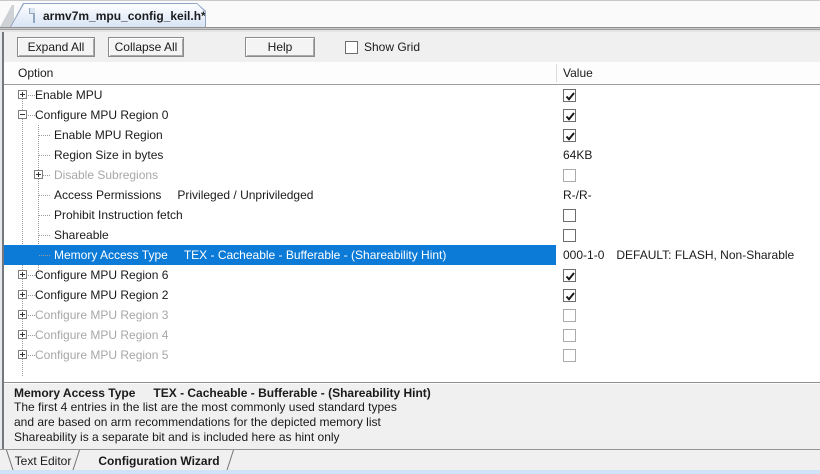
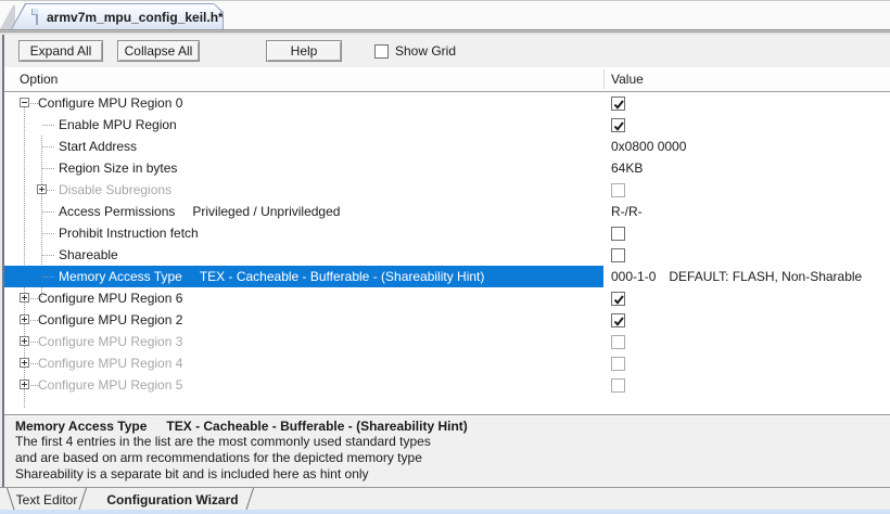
  armv7m_mpu_config_keil.h*
  Expand All
  Collapse All
  Help
  Show Grid
  Option
  Value
- Enable MPU
  Configure MPU Region 0
  Enable MPU Region
+ Start Address
+ 0x0800 0000
  Region Size in bytes
  64KB
  Disable Subregions
  Access Permissions
  Privileged / Unpriviledged
  R-/R-
  Prohibit Instruction fetch
  Shareable
  Memory Access Type
  TEX - Cacheable - Bufferable - (Shareability Hint)
  000-1-0
  DEFAULT: FLASH, Non-Sharable
  Configure MPU Region 6
  Configure MPU Region 2
  Configure MPU Region 3
  Configure MPU Region 4
  Configure MPU Region 5
  Memory Access Type TEX - Cacheable - Bufferable - (Shareability Hint)
  The first 4 entries in the list are the most commonly used standard types
- and are based on arm recommendations for the depicted memory list
+ and are based on arm recommendations for the depicted memory type
  Shareability is a separate bit and is included here as hint only
  Text Editor
  Configuration Wizard
